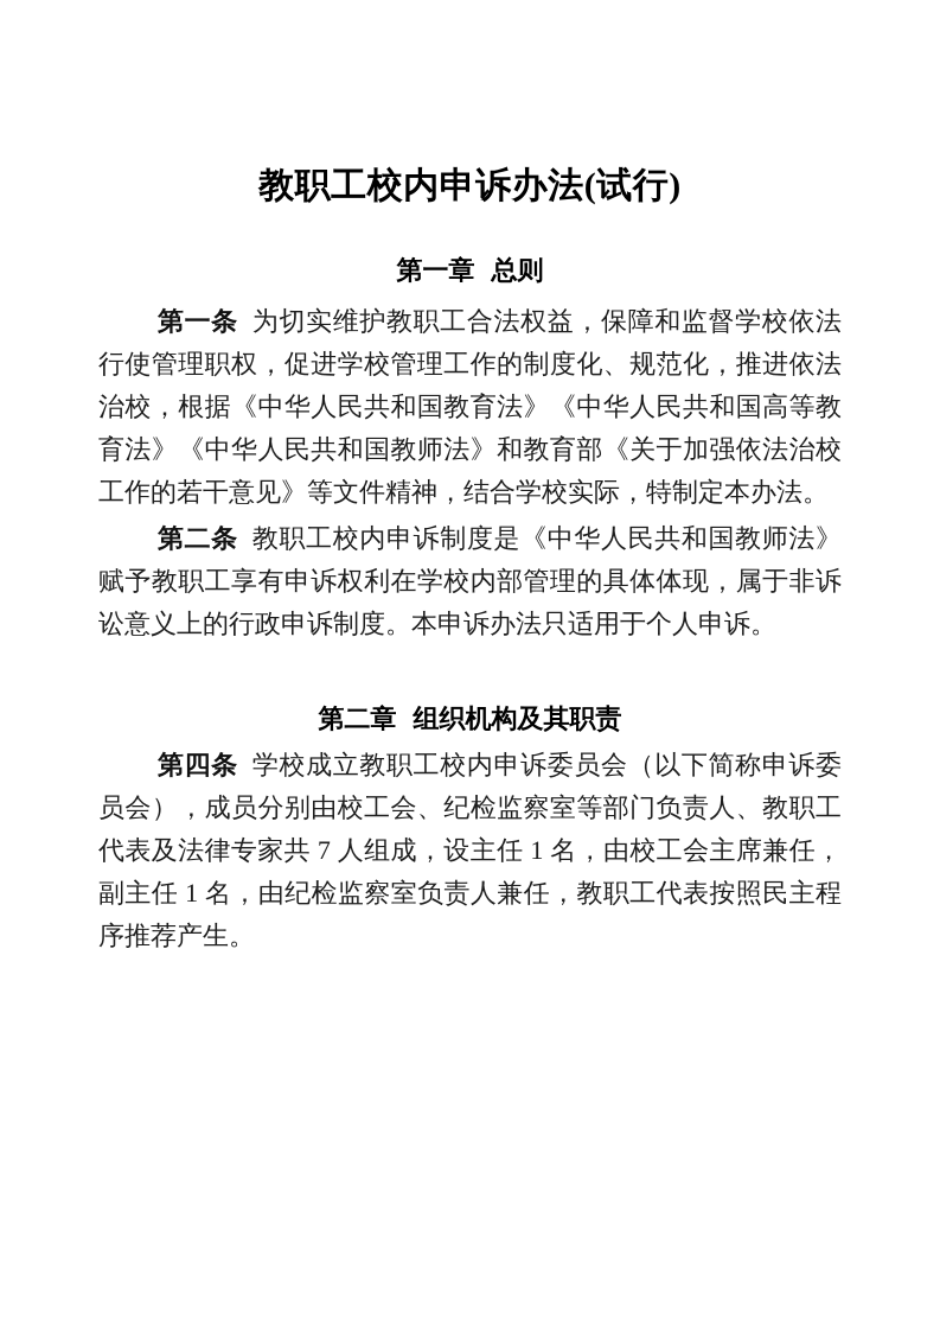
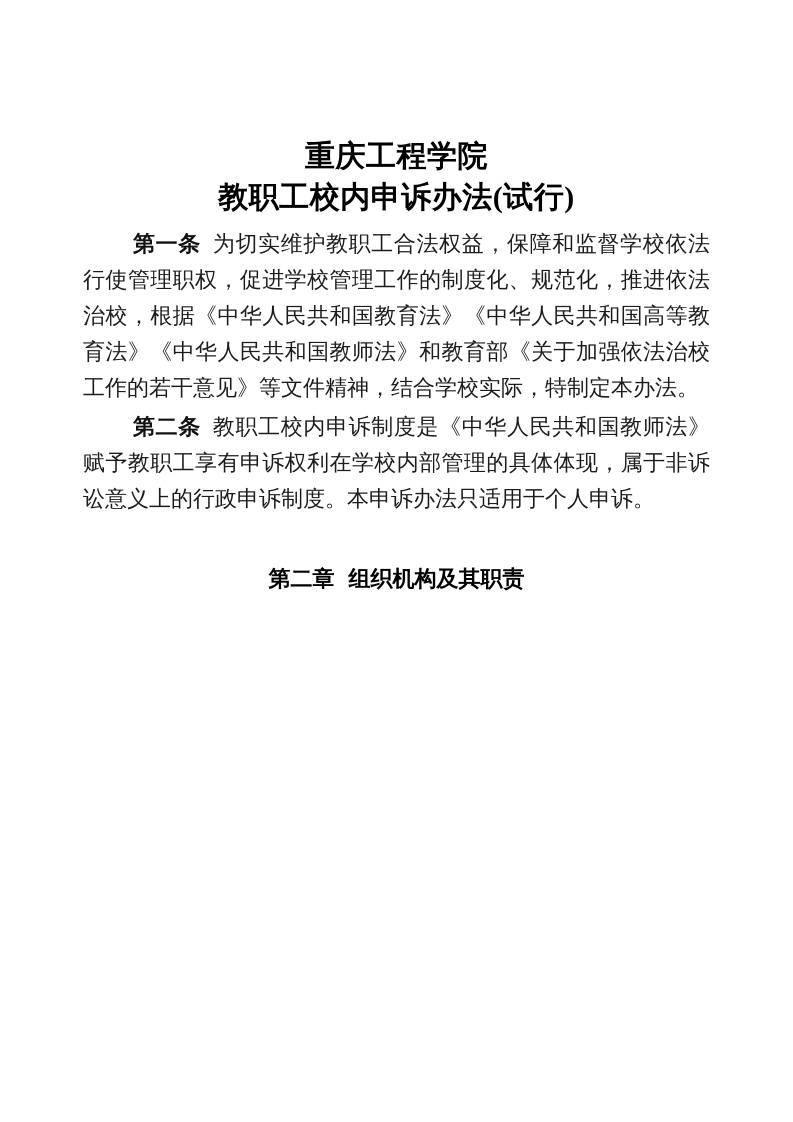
+ 重庆工程学院
  教职工校内申诉办法(试行)
- 第一章 总则
  第一条 为切实维护教职工合法权益，保障和监督学校依法行使管理职权，促进学校管理工作的制度化、规范化，推进依法治校，根据《中华人民共和国教育法》《中华人民共和国高等教育法》《中华人民共和国教师法》和教育部《关于加强依法治校工作的若干意见》等文件精神，结合学校实际，特制定本办法。
  第二条 教职工校内申诉制度是《中华人民共和国教师法》赋予教职工享有申诉权利在学校内部管理的具体体现，属于非诉讼意义上的行政申诉制度。本申诉办法只适用于个人申诉。
  第二章 组织机构及其职责
- 第四条 学校成立教职工校内申诉委员会（以下简称申诉委员会），成员分别由校工会、纪检监察室等部门负责人、教职工代表及法律专家共 7 人组成，设主任 1 名，由校工会主席兼任，副主任 1 名，由纪检监察室负责人兼任，教职工代表按照民主程序推荐产生。
